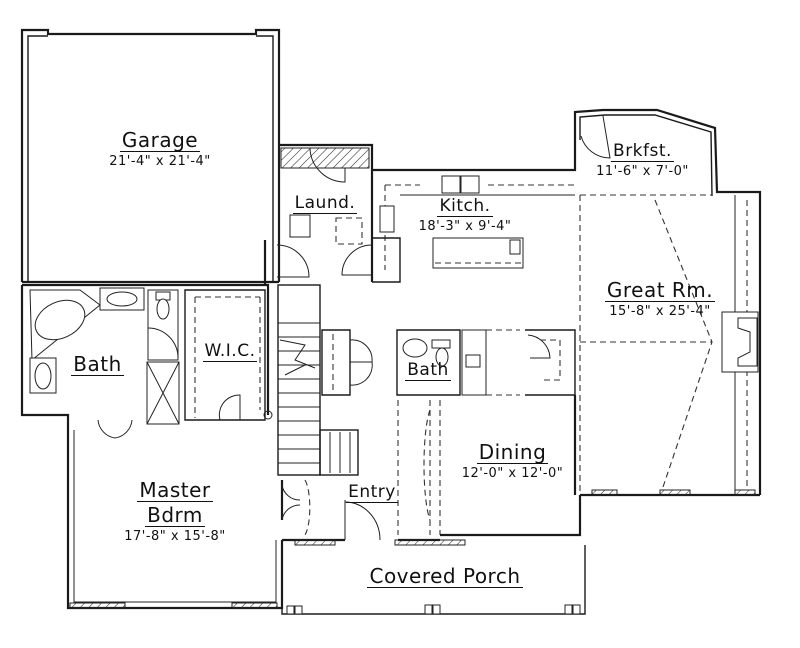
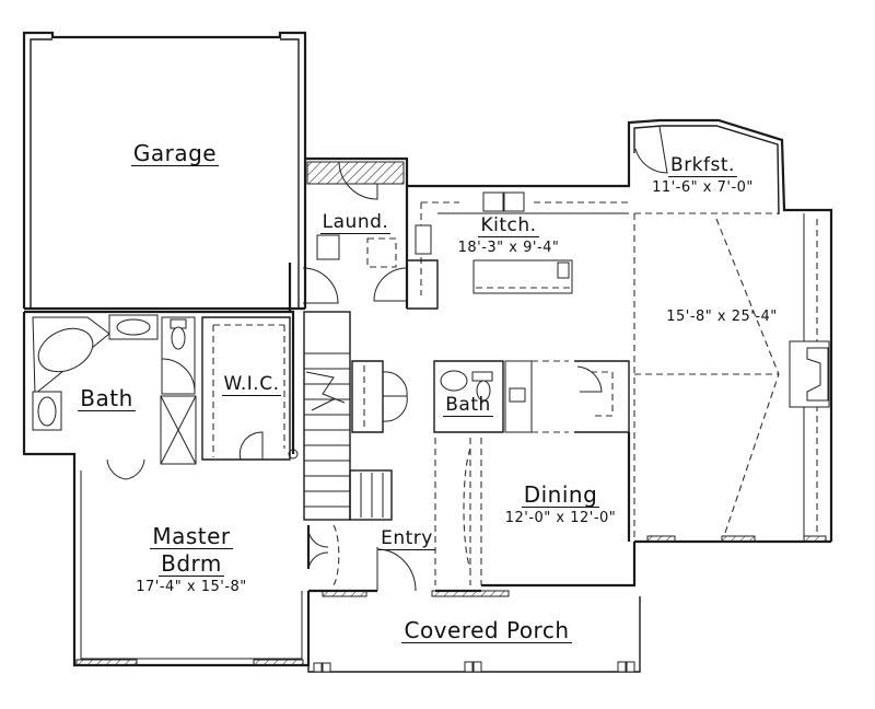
  Garage
- 21'-4" x 21'-4"
  Laund.
  Kitch.
  18'-3" x 9'-4"
  Brkfst.
  11'-6" x 7'-0"
- Great Rm.
  15'-8" x 25'-4"
  Bath
  W.I.C.
  Bath
  Dining
  12'-0" x 12'-0"
  Master
  Bdrm
- 17'-8" x 15'-8"
+ 17'-4" x 15'-8"
  Entry
  Covered Porch
